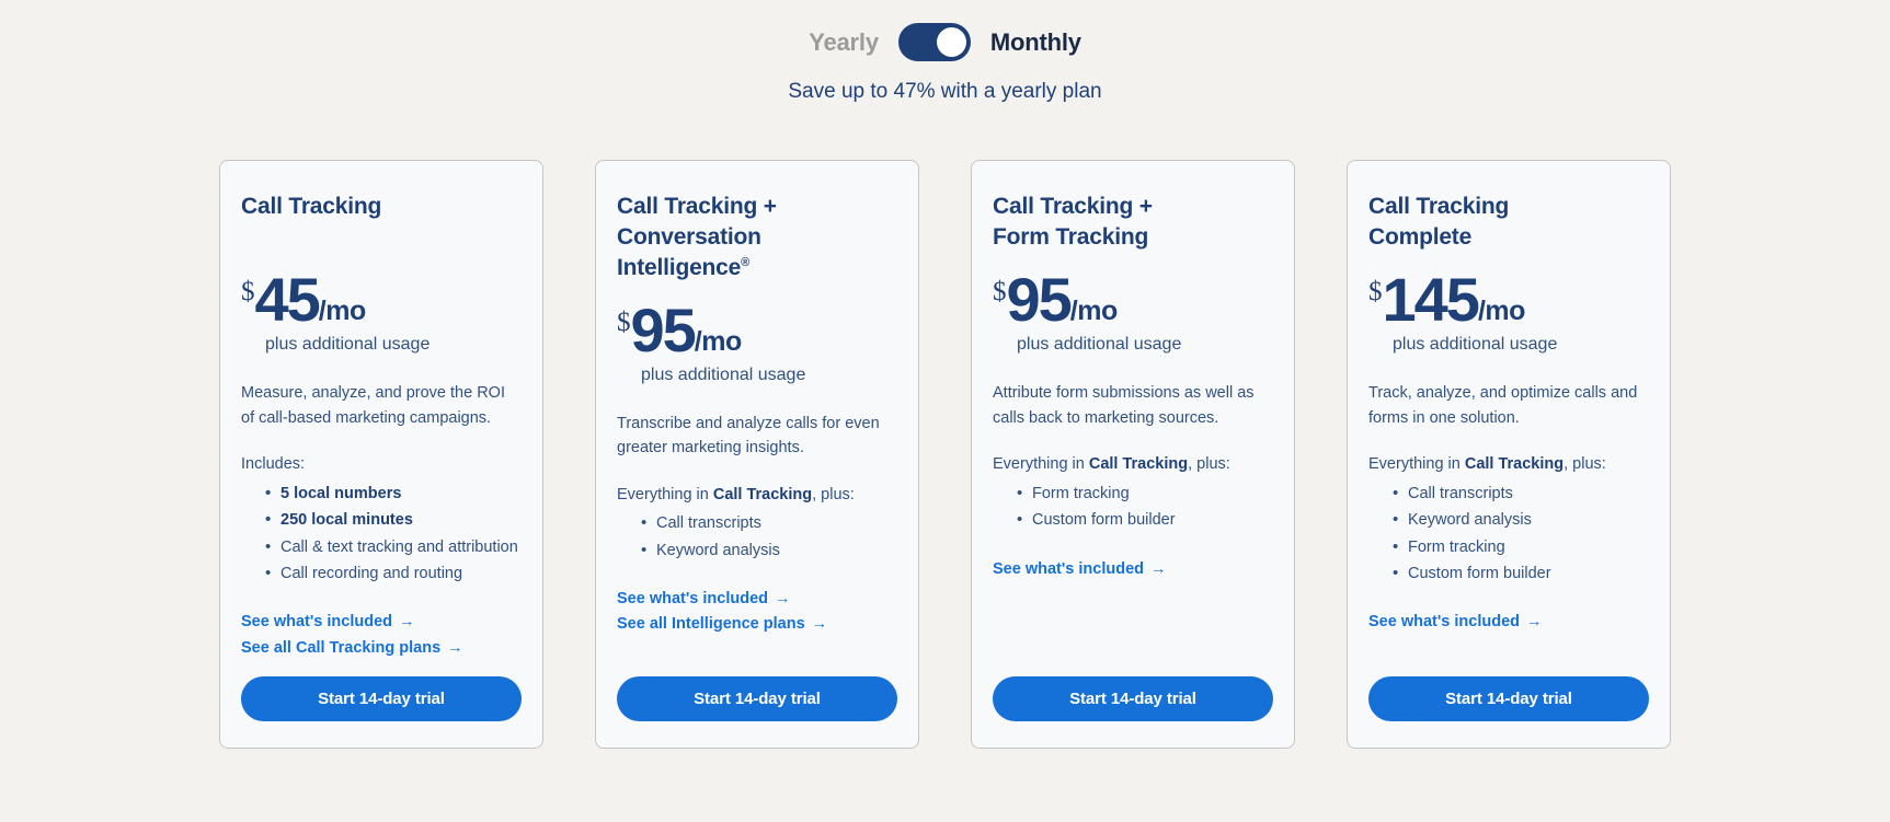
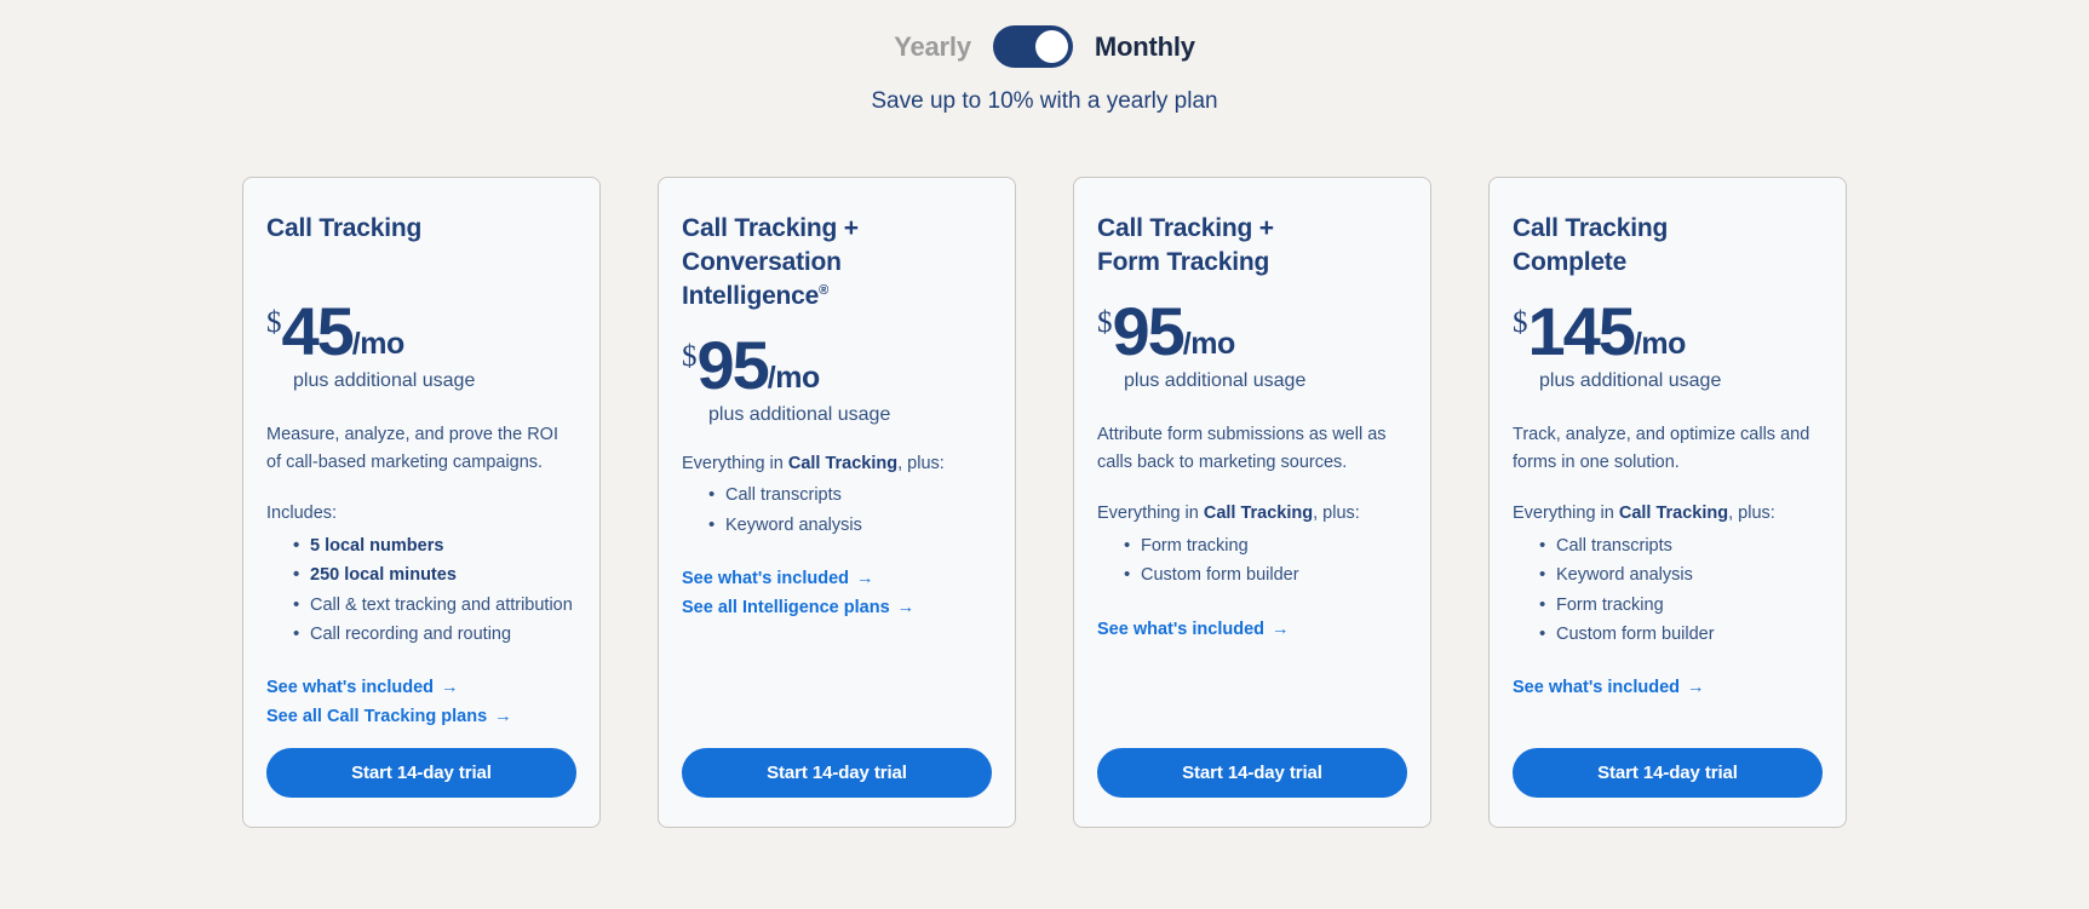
  Yearly
  Monthly
- Save up to 47% with a yearly plan
+ Save up to 10% with a yearly plan
  Call Tracking
  $
  45
  /mo
  plus additional usage
  Measure, analyze, and prove the ROI of call-based marketing campaigns.
  Includes:
  5 local numbers
  250 local minutes
  Call & text tracking and attribution
  Call recording and routing
  See what's included →
  See all Call Tracking plans →
  Start 14-day trial
  Call Tracking +
  Conversation Intelligence®
  $
  95
  /mo
  plus additional usage
- Transcribe and analyze calls for even greater marketing insights.
  Everything in Call Tracking, plus:
  Call transcripts
  Keyword analysis
  See what's included →
  See all Intelligence plans →
  Start 14-day trial
  Call Tracking +
  Form Tracking
  $
  95
  /mo
  plus additional usage
  Attribute form submissions as well as calls back to marketing sources.
  Everything in Call Tracking, plus:
  Form tracking
  Custom form builder
  See what's included →
  Start 14-day trial
  Call Tracking
  Complete
  $
  145
  /mo
  plus additional usage
  Track, analyze, and optimize calls and forms in one solution.
  Everything in Call Tracking, plus:
  Call transcripts
  Keyword analysis
  Form tracking
  Custom form builder
  See what's included →
  Start 14-day trial
